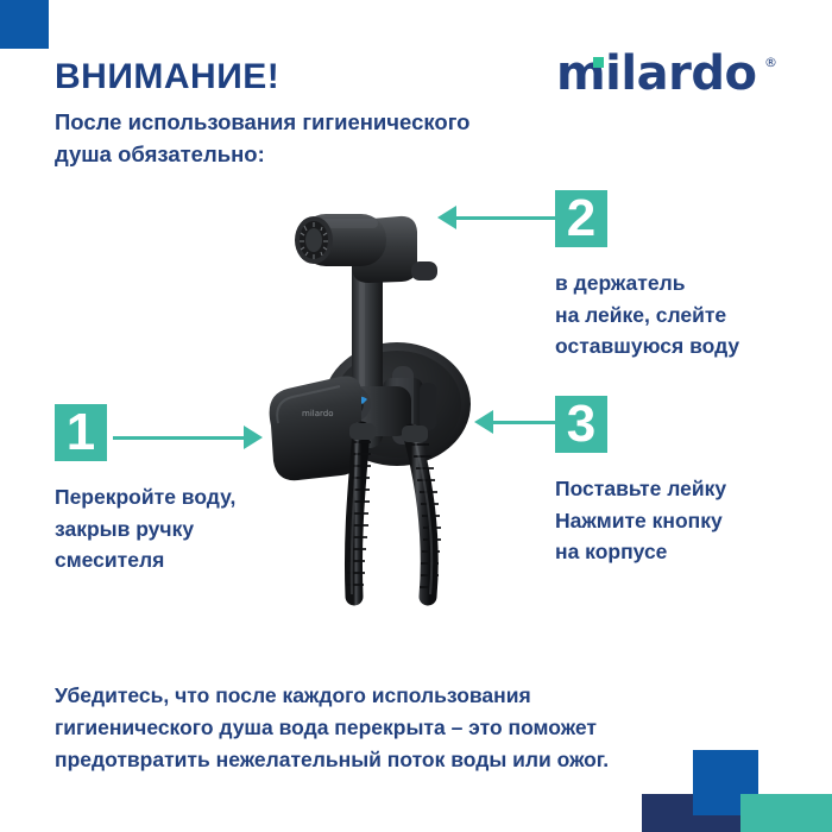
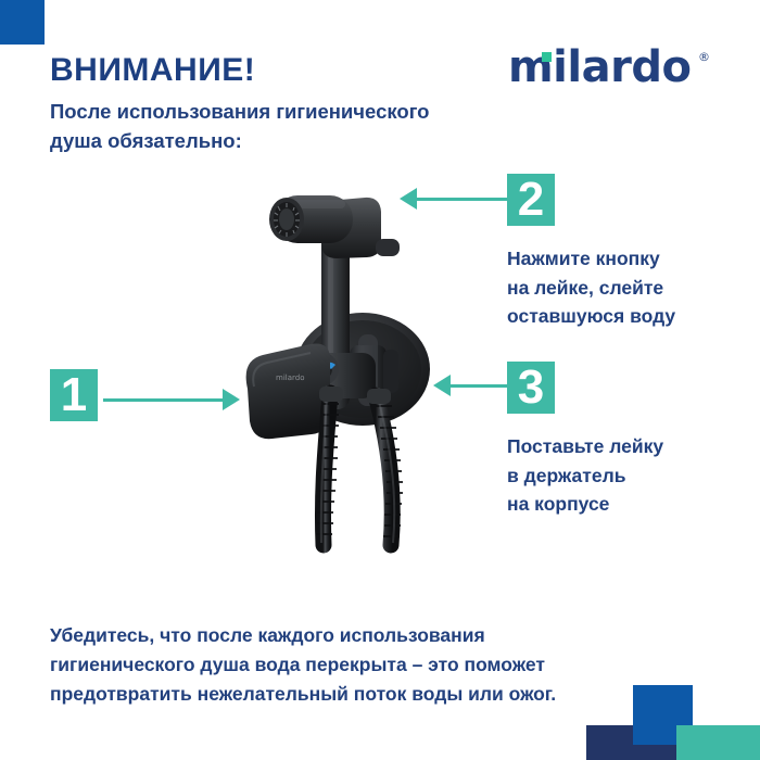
  ВНИМАНИЕ!
  После использования гигиенического
  душа обязательно:
  milardo
  ®
  milardo
  1
- Перекройте воду,
- закрыв ручку
- смесителя
  2
- в держатель
+ Нажмите кнопку
  на лейке, слейте
  оставшуюся воду
  3
  Поставьте лейку
- Нажмите кнопку
+ в держатель
  на корпусе
  Убедитесь, что после каждого использования
  гигиенического душа вода перекрыта – это поможет
  предотвратить нежелательный поток воды или ожог.
